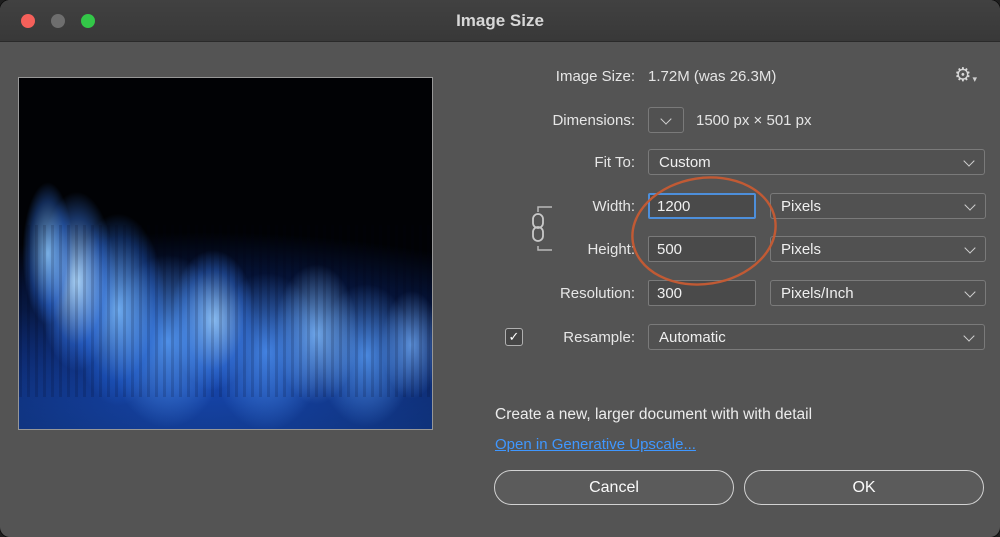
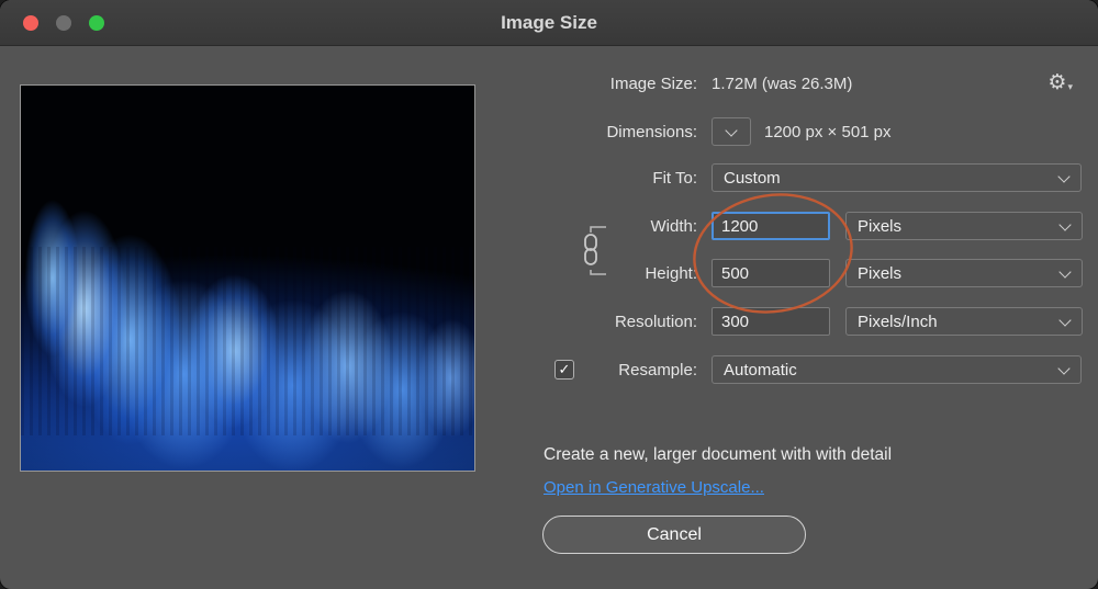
  Image Size
  Image Size:
  1.72M (was 26.3M)
  ⚙
  ▾
  Dimensions:
- 1500 px × 501 px
+ 1200 px × 501 px
  Fit To:
  Custom
  Width:
  1200
  Pixels
  Height:
  500
  Pixels
  Resolution:
  300
  Pixels/Inch
  ✓
  Resample:
  Automatic
  Create a new, larger document with with detail
  Open in Generative Upscale...
  Cancel
- OK
